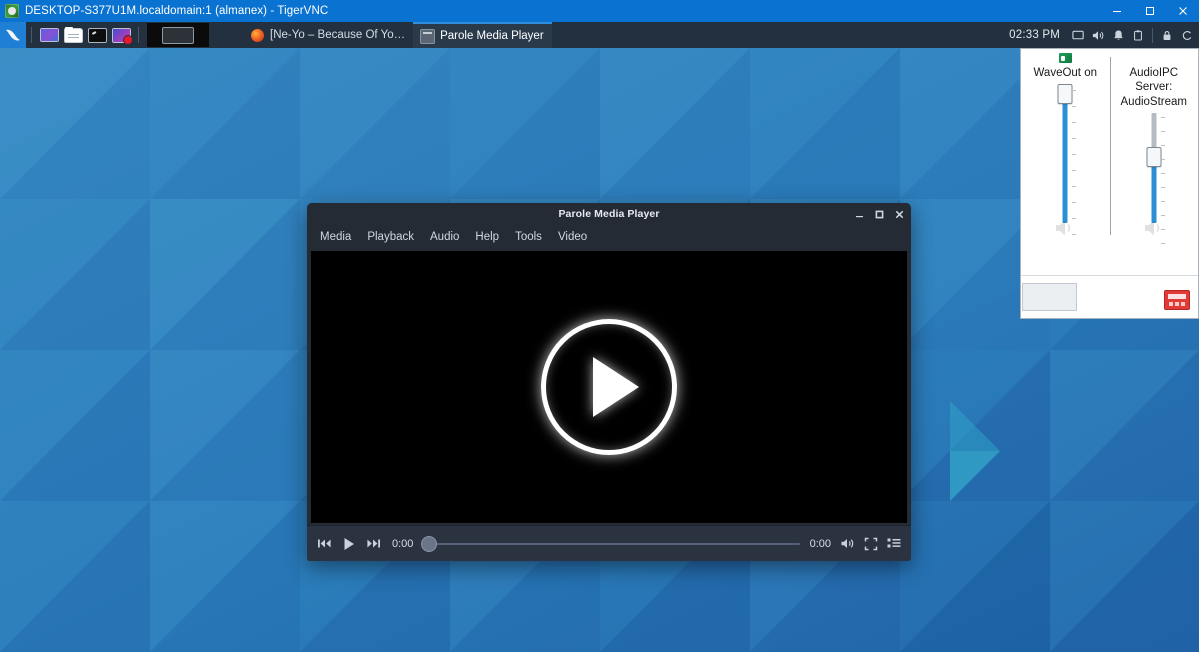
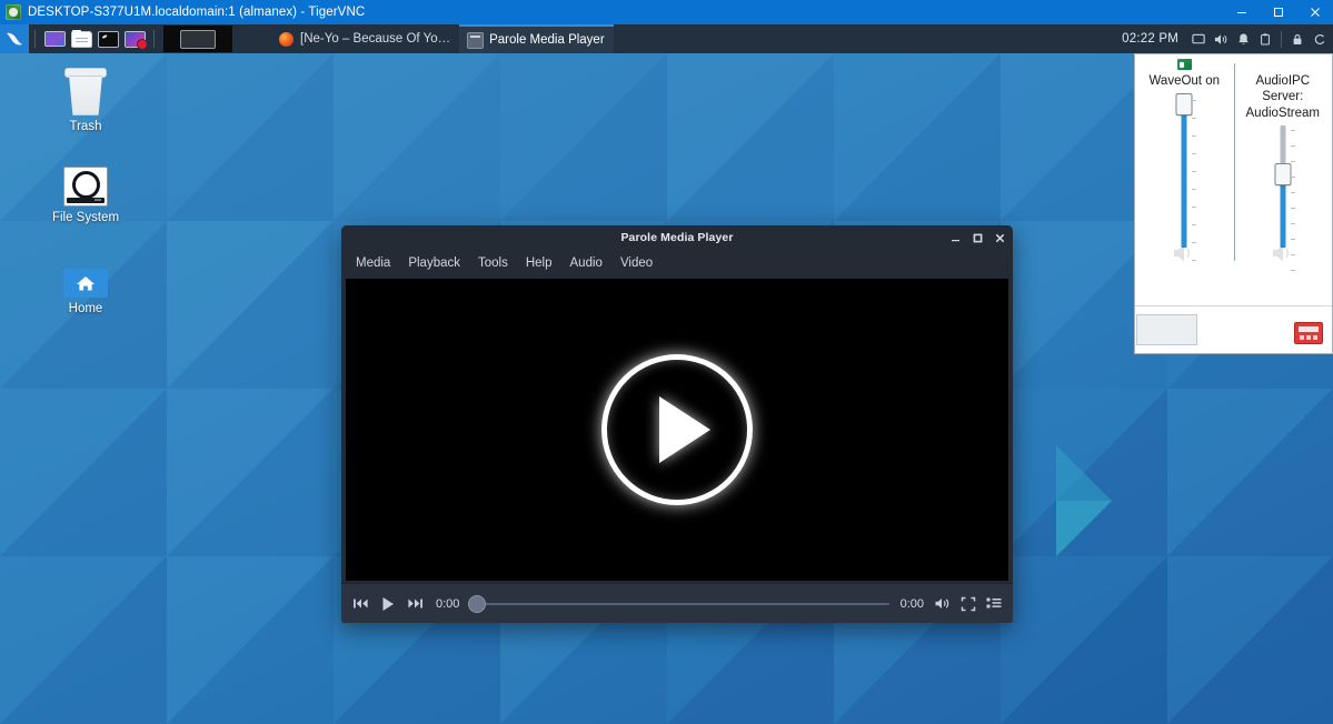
  DESKTOP-S377U1M.localdomain:1 (almanex) - TigerVNC
  [Ne-Yo – Because Of Yo…
  Parole Media Player
- 02:33 PM
+ 02:22 PM
+ Trash
+ File System
+ Home
  Parole Media Player
  Media
  Playback
- Audio
+ Tools
  Help
- Tools
+ Audio
  Video
  0:00
  0:00
  WaveOut on
  AudioIPC Server: AudioStream
